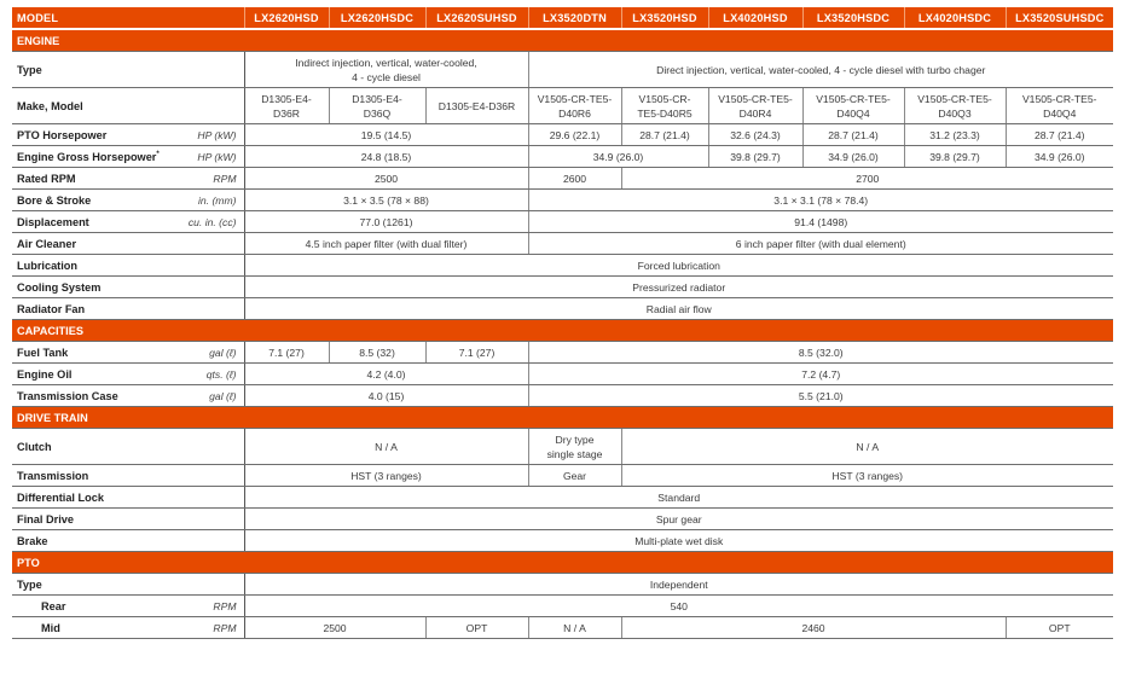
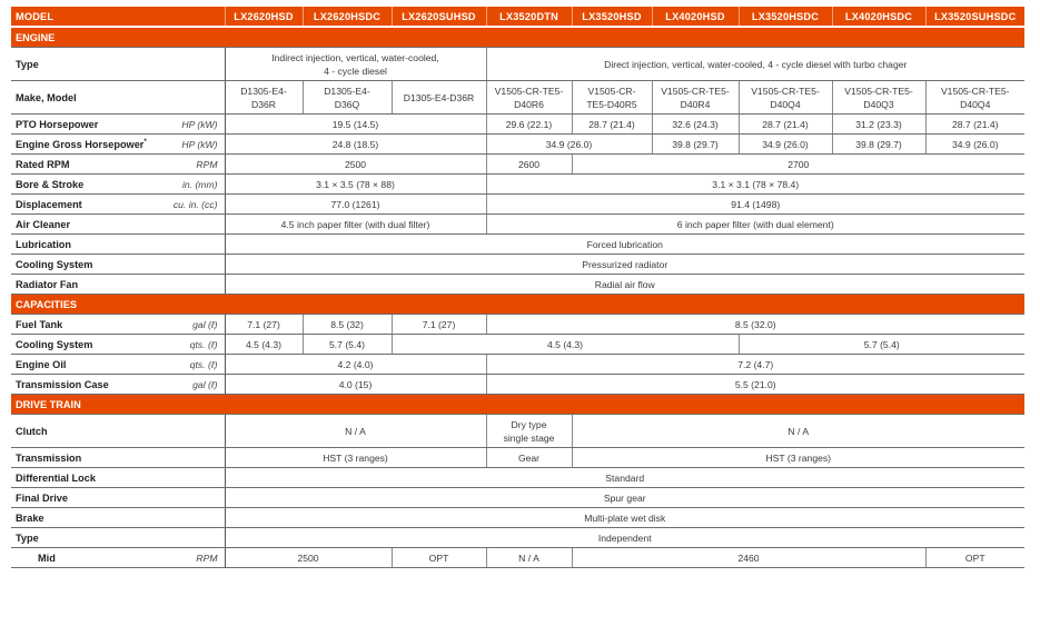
  MODEL	LX2620HSD	LX2620HSDC	LX2620SUHSD	LX3520DTN	LX3520HSD	LX4020HSD	LX3520HSDC	LX4020HSDC	LX3520SUHSDC
  ENGINE
  Type	Indirect injection, vertical, water-cooled,4 - cycle diesel	Direct injection, vertical, water-cooled, 4 - cycle diesel with turbo chager
  Make, Model	D1305-E4-D36R	D1305-E4-D36Q	D1305-E4-D36R	V1505-CR-TE5-D40R6	V1505-CR-TE5-D40R5	V1505-CR-TE5-D40R4	V1505-CR-TE5-D40Q4	V1505-CR-TE5-D40Q3	V1505-CR-TE5-D40Q4
  PTO Horsepower	HP (kW)	19.5 (14.5)	29.6 (22.1)	28.7 (21.4)	32.6 (24.3)	28.7 (21.4)	31.2 (23.3)	28.7 (21.4)
  Engine Gross Horsepower	HP (kW)	24.8 (18.5)	34.9 (26.0)	39.8 (29.7)	34.9 (26.0)	39.8 (29.7)	34.9 (26.0)
  Rated RPM	RPM	2500	2600	2700
  Bore & Stroke	in. (mm)	3.1 × 3.5 (78 × 88)	3.1 × 3.1 (78 × 78.4)
  Displacement	cu. in. (cc)	77.0 (1261)	91.4 (1498)
  Air Cleaner	4.5 inch paper filter (with dual filter)	6 inch paper filter (with dual element)
  Lubrication	Forced lubrication
  Cooling System	Pressurized radiator
  Radiator Fan	Radial air flow
  CAPACITIES
  Fuel Tank	gal (ℓ)	7.1 (27)	8.5 (32)	7.1 (27)	8.5 (32.0)
+ Cooling System	qts. (ℓ)	4.5 (4.3)	5.7 (5.4)	4.5 (4.3)	5.7 (5.4)
  Engine Oil	qts. (ℓ)	4.2 (4.0)	7.2 (4.7)
  Transmission Case	gal (ℓ)	4.0 (15)	5.5 (21.0)
  DRIVE TRAIN
  Clutch	N / A	Dry typesingle stage	N / A
  Transmission	HST (3 ranges)	Gear	HST (3 ranges)
  Differential Lock	Standard
  Final Drive	Spur gear
  Brake	Multi-plate wet disk
- PTO
  Type	Independent
- Rear	RPM	540
  Mid	RPM	2500	OPT	N / A	2460	OPT
